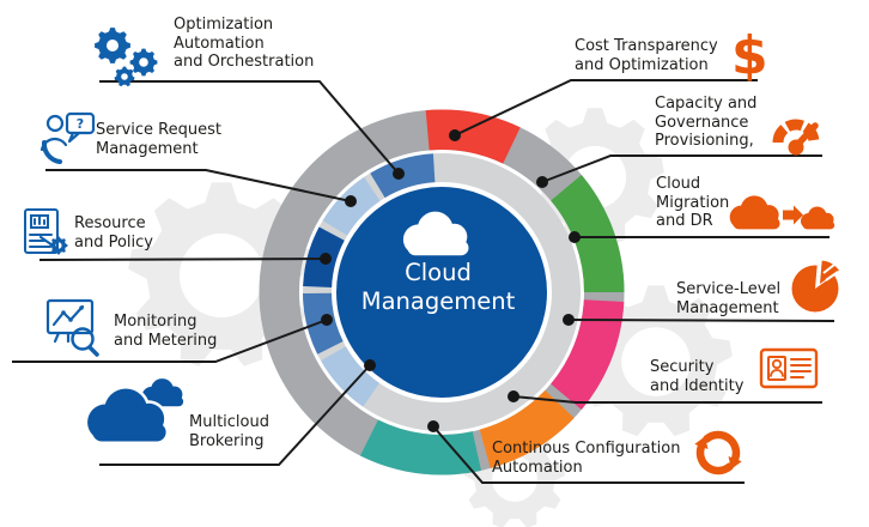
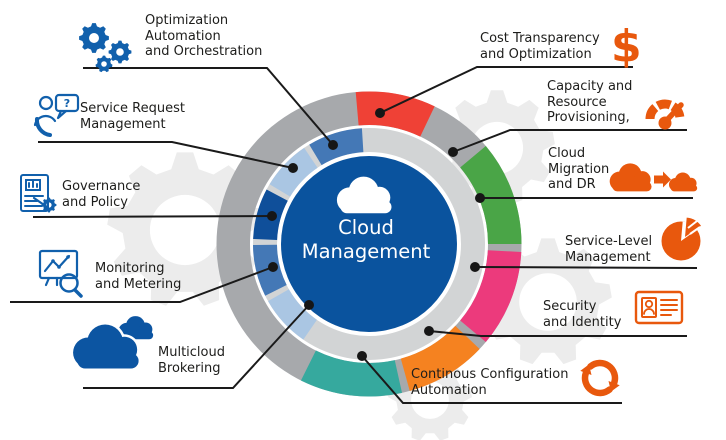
  ?
  $
  Optimization
  Automation
  and Orchestration
  Service Request
  Management
- Resource
+ Governance
  and Policy
  Monitoring
  and Metering
  Multicloud
  Brokering
  Cost Transparency
  and Optimization
  Capacity and
- Governance
+ Resource
  Provisioning,
  Cloud
  Migration
  and DR
  Service-Level
  Management
  Security
  and Identity
  Continous Configuration
  Automation
  Cloud
  Management
